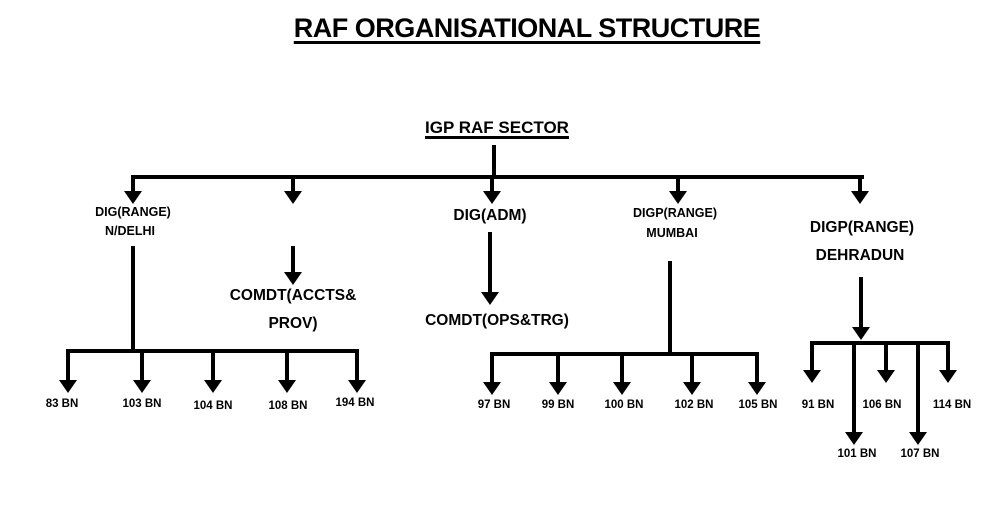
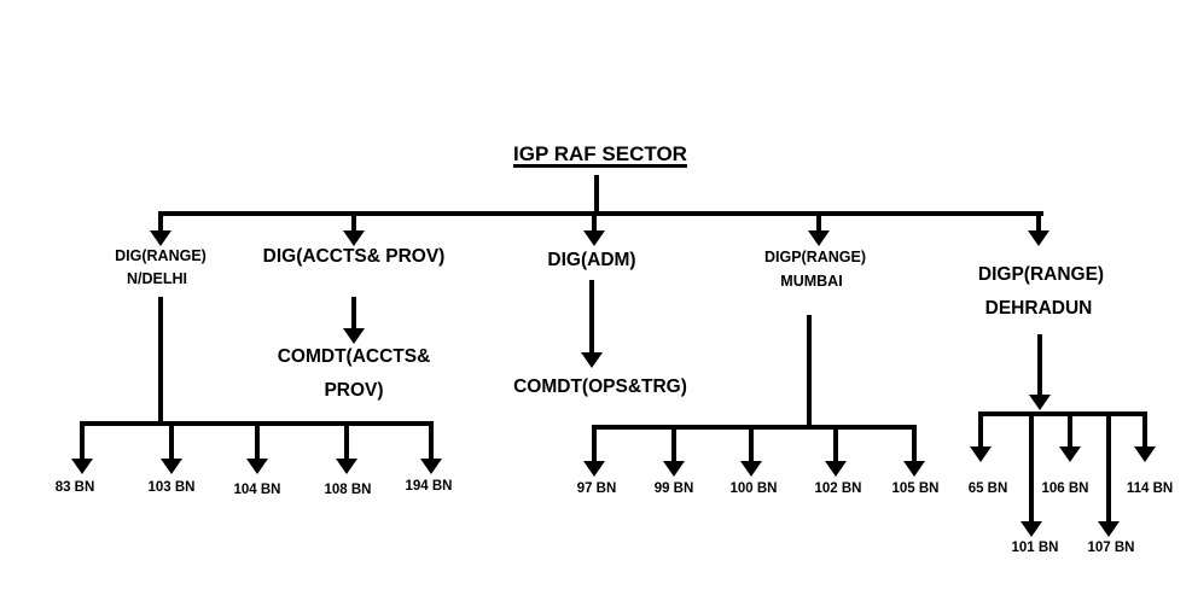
- RAF ORGANISATIONAL STRUCTURE
  IGP RAF SECTOR
  DIG(RANGE)
  N/DELHI
+ DIG(ACCTS& PROV)
  DIG(ADM)
  DIGP(RANGE)
  MUMBAI
  DIGP(RANGE)
  DEHRADUN
  COMDT(ACCTS&
  PROV)
  COMDT(OPS&TRG)
  83 BN
  103 BN
  104 BN
  108 BN
  194 BN
  97 BN
  99 BN
  100 BN
  102 BN
  105 BN
- 91 BN
+ 65 BN
  106 BN
  114 BN
  101 BN
  107 BN
